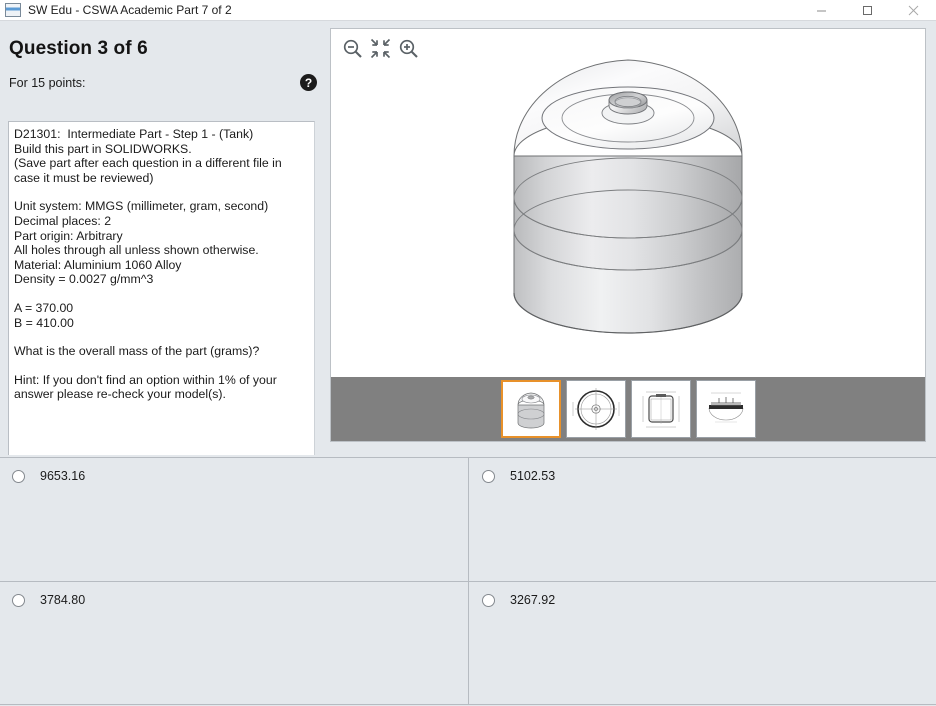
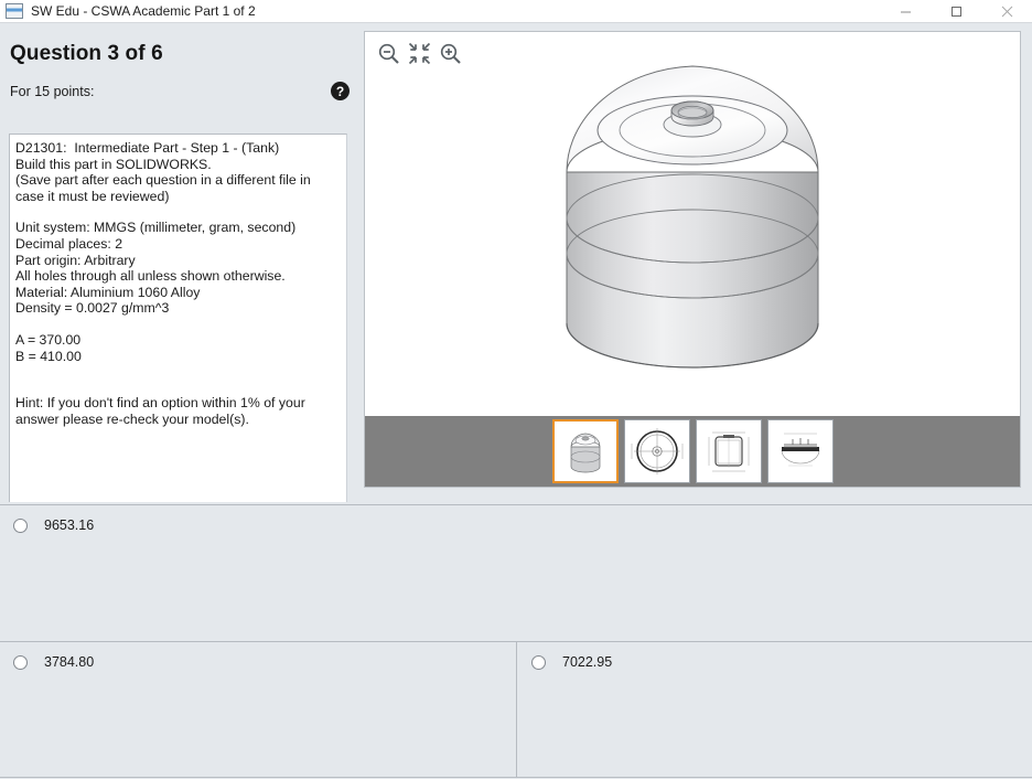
- SW Edu - CSWA Academic Part 7 of 2
+ SW Edu - CSWA Academic Part 1 of 2
  Question 3 of 6
  For 15 points:
  ?
  D21301: Intermediate Part - Step 1 - (Tank)
  Build this part in SOLIDWORKS.
  (Save part after each question in a different file in case it must be reviewed)
  Unit system: MMGS (millimeter, gram, second)
  Decimal places: 2
  Part origin: Arbitrary
  All holes through all unless shown otherwise.
  Material: Aluminium 1060 Alloy
  Density = 0.0027 g/mm^3
  A = 370.00
  B = 410.00
- What is the overall mass of the part (grams)?
  Hint: If you don't find an option within 1% of your answer please re-check your model(s).
  9653.16
- 5102.53
  3784.80
- 3267.92
+ 7022.95
